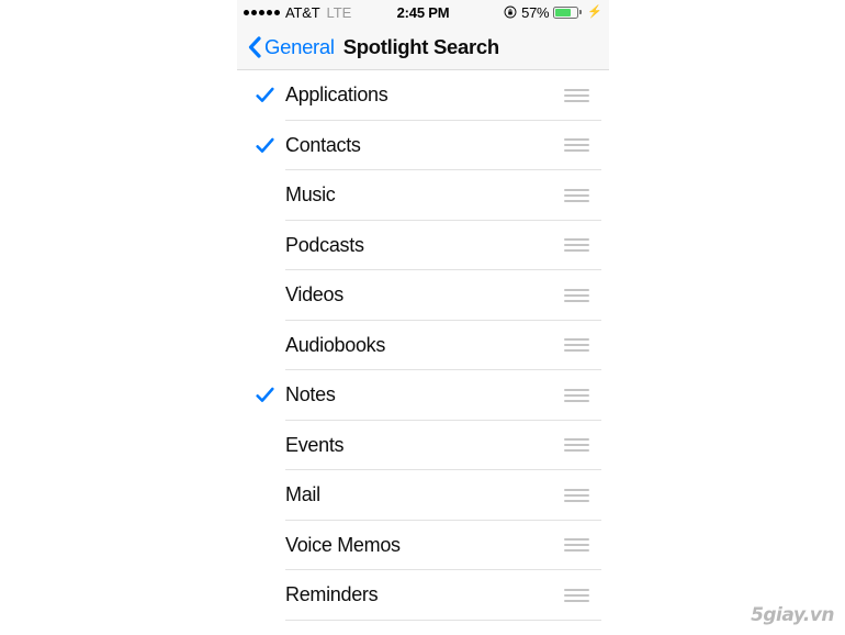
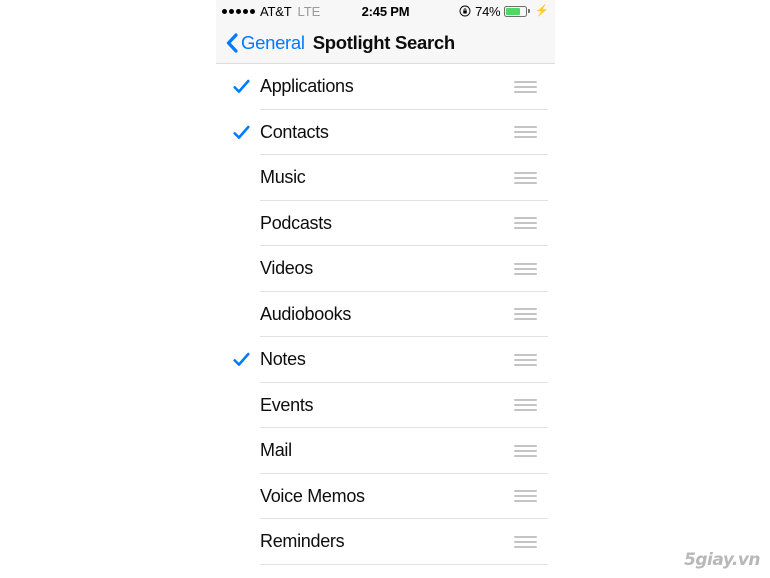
  AT&T
  LTE
  2:45 PM
- 57%
+ 74%
  ⚡
  General
  Spotlight Search
  Applications
  Contacts
  Music
  Podcasts
  Videos
  Audiobooks
  Notes
  Events
  Mail
  Voice Memos
  Reminders
  5giay.vn
